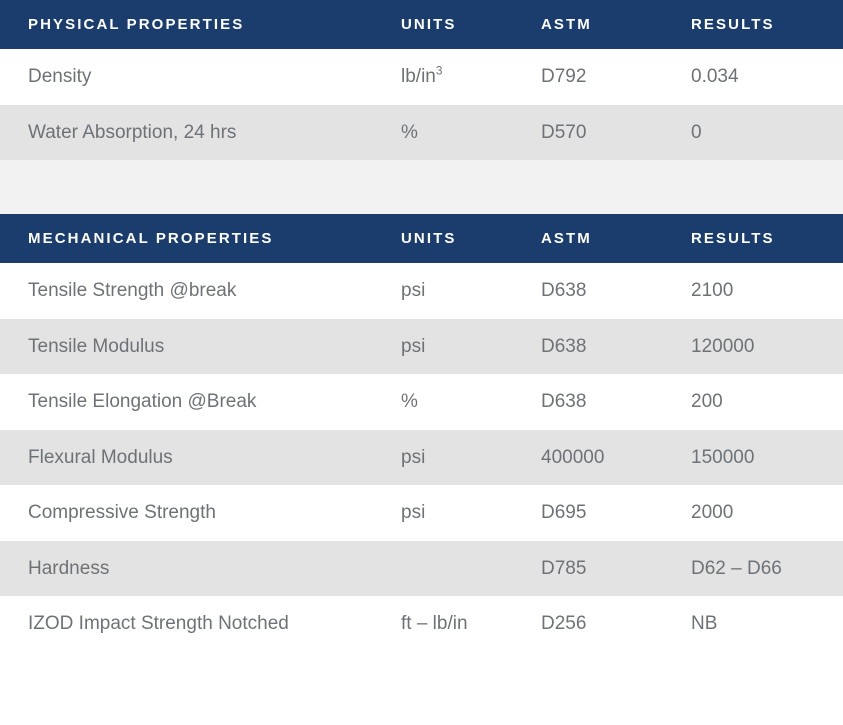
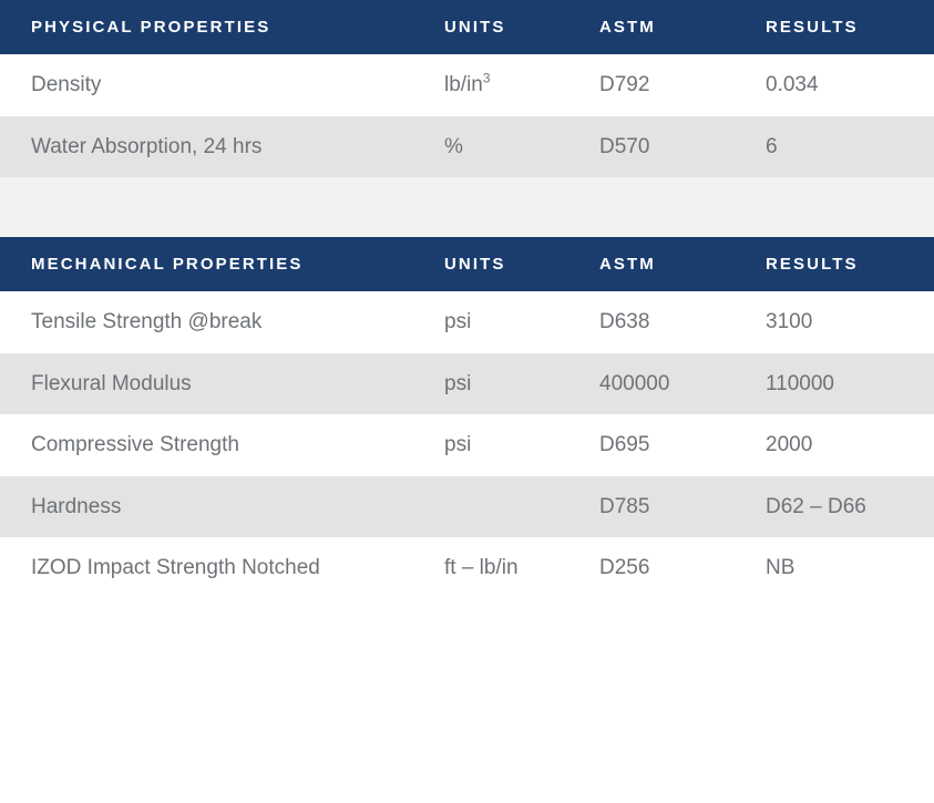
  PHYSICAL PROPERTIES	UNITS	ASTM	RESULTS
  Density	lb/in3	D792	0.034
- Water Absorption, 24 hrs	%	D570	0
+ Water Absorption, 24 hrs	%	D570	6
  MECHANICAL PROPERTIES	UNITS	ASTM	RESULTS
- Tensile Strength @break	psi	D638	2100
+ Tensile Strength @break	psi	D638	3100
- Tensile Modulus	psi	D638	120000
- Tensile Elongation @Break	%	D638	200
- Flexural Modulus	psi	400000	150000
+ Flexural Modulus	psi	400000	110000
  Compressive Strength	psi	D695	2000
  Hardness		D785	D62 – D66
  IZOD Impact Strength Notched	ft – lb/in	D256	NB
